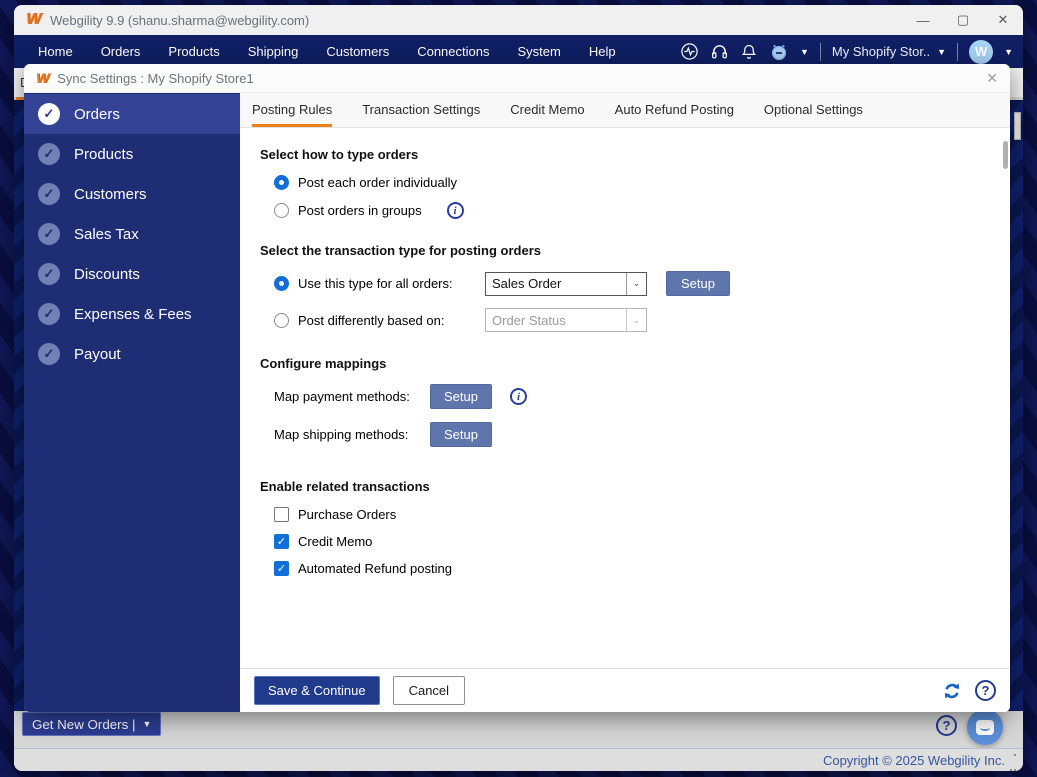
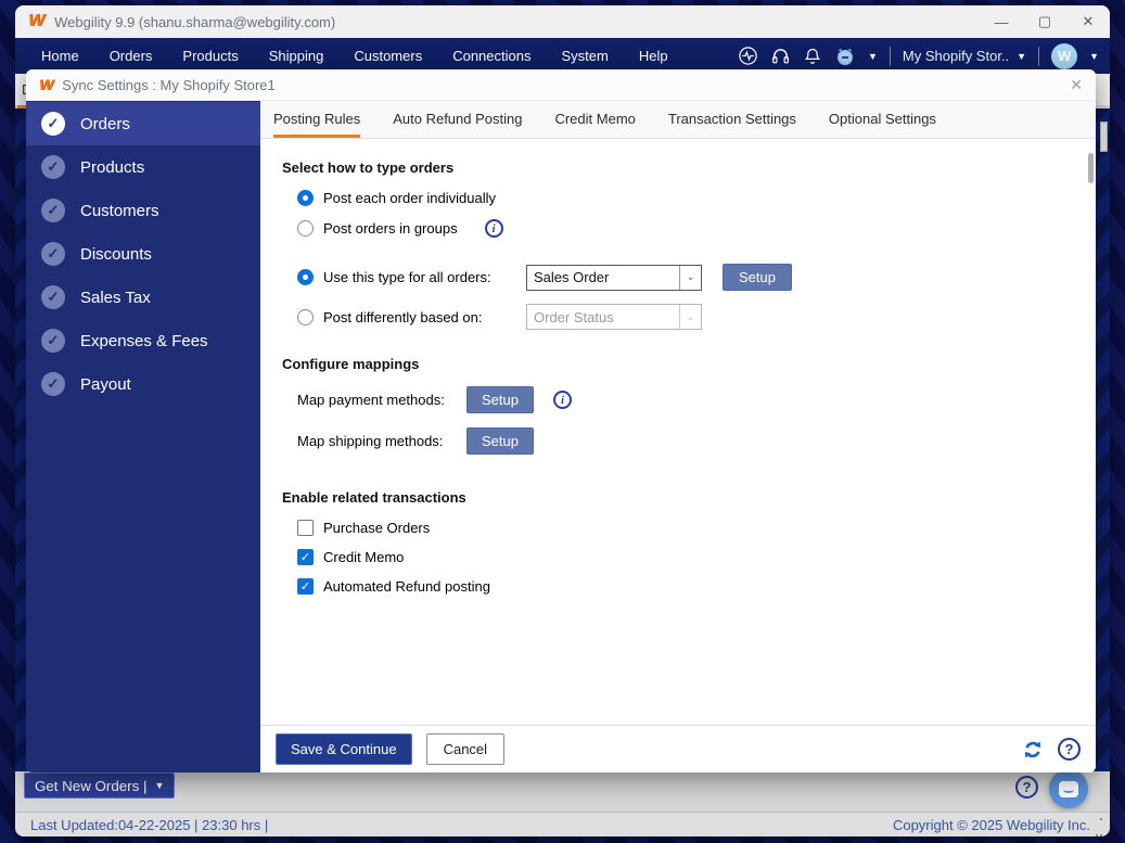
  W
  Webgility 9.9 (shanu.sharma@webgility.com)
  —
  ▢
  ✕
  Home
  Orders
  Products
  Shipping
  Customers
  Connections
  System
  Help
  ▼
  My Shopify Stor..
  ▼
  W
  ▼
  Get New Orders |
  ▼
  ?
+ Last Updated:04-22-2025 | 23:30 hrs |
  Copyright © 2025 Webgility Inc.
  W
  Sync Settings : My Shopify Store1
  ✕
  ✓
  Orders
  ✓
  Products
  ✓
  Customers
  ✓
- Sales Tax
+ Discounts
  ✓
- Discounts
+ Sales Tax
  ✓
  Expenses & Fees
  ✓
  Payout
  Posting Rules
- Transaction Settings
+ Auto Refund Posting
  Credit Memo
- Auto Refund Posting
+ Transaction Settings
  Optional Settings
  Select how to type orders
  Post each order individually
  Post orders in groups
  i
- Select the transaction type for posting orders
  Use this type for all orders:
  Sales Order
  ⌄
  Setup
  Post differently based on:
  Order Status
  ⌄
  Configure mappings
  Map payment methods:
  Setup
  i
  Map shipping methods:
  Setup
  Enable related transactions
  Purchase Orders
  ✓
  Credit Memo
  ✓
  Automated Refund posting
  Save & Continue
  Cancel
  ?
